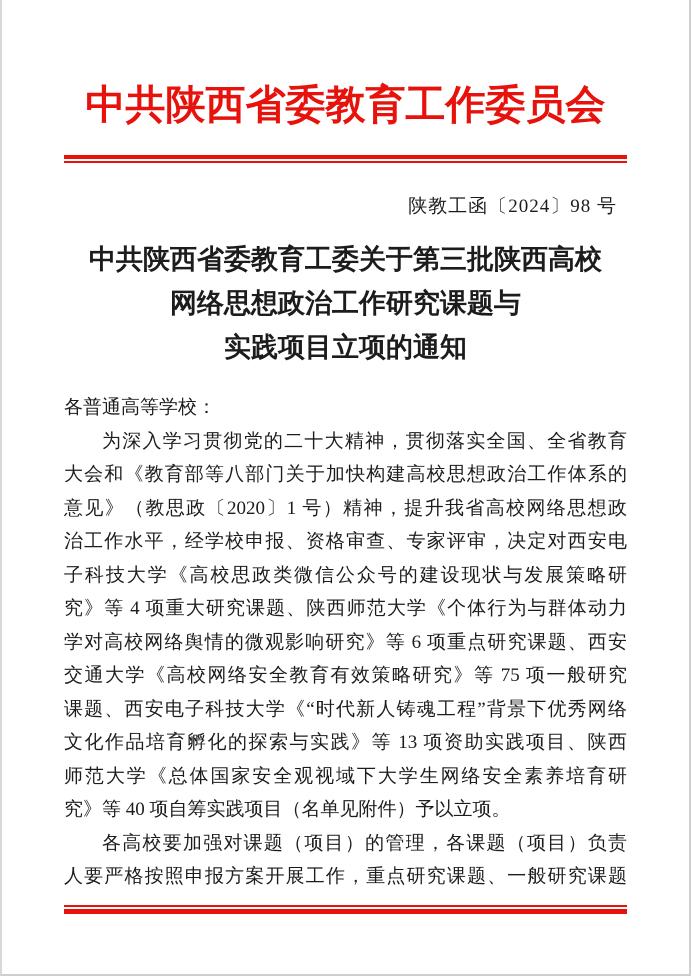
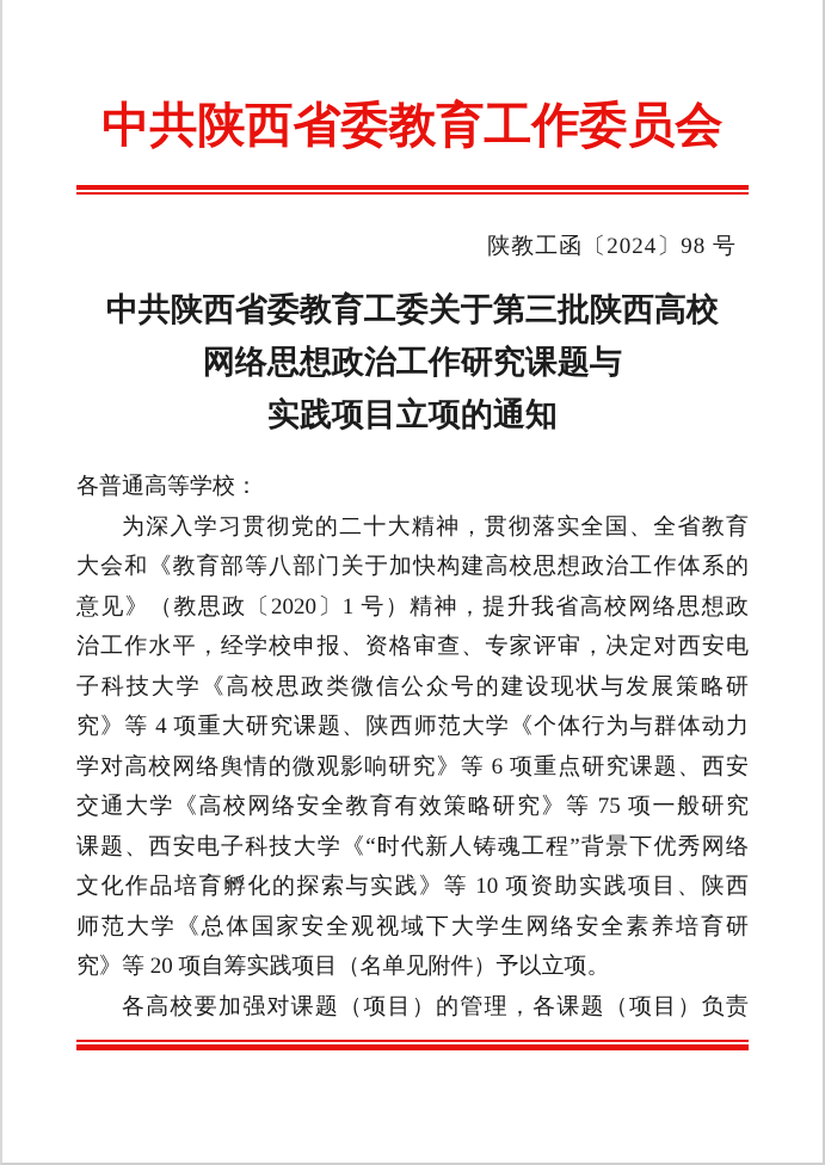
  中共陕西省委教育工作委员会
  陕教工函〔2024〕98 号
  中共陕西省委教育工委关于第三批陕西高校
  网络思想政治工作研究课题与
  实践项目立项的通知
  各普通高等学校：
  为深入学习贯彻党的二十大精神，贯彻落实全国、全省教育
  大会和《教育部等八部门关于加快构建高校思想政治工作体系的
  意见》（教思政〔2020〕1 号）精神，提升我省高校网络思想政
  治工作水平，经学校申报、资格审查、专家评审，决定对西安电
  子科技大学《高校思政类微信公众号的建设现状与发展策略研
  究》等 4 项重大研究课题、陕西师范大学《个体行为与群体动力
  学对高校网络舆情的微观影响研究》等 6 项重点研究课题、西安
  交通大学《高校网络安全教育有效策略研究》等 75 项一般研究
  课题、西安电子科技大学《“时代新人铸魂工程”背景下优秀网络
- 文化作品培育孵化的探索与实践》等 13 项资助实践项目、陕西
+ 文化作品培育孵化的探索与实践》等 10 项资助实践项目、陕西
  师范大学《总体国家安全观视域下大学生网络安全素养培育研
- 究》等 40 项自筹实践项目（名单见附件）予以立项。
+ 究》等 20 项自筹实践项目（名单见附件）予以立项。
  各高校要加强对课题（项目）的管理，各课题（项目）负责
- 人要严格按照申报方案开展工作，重点研究课题、一般研究课题
